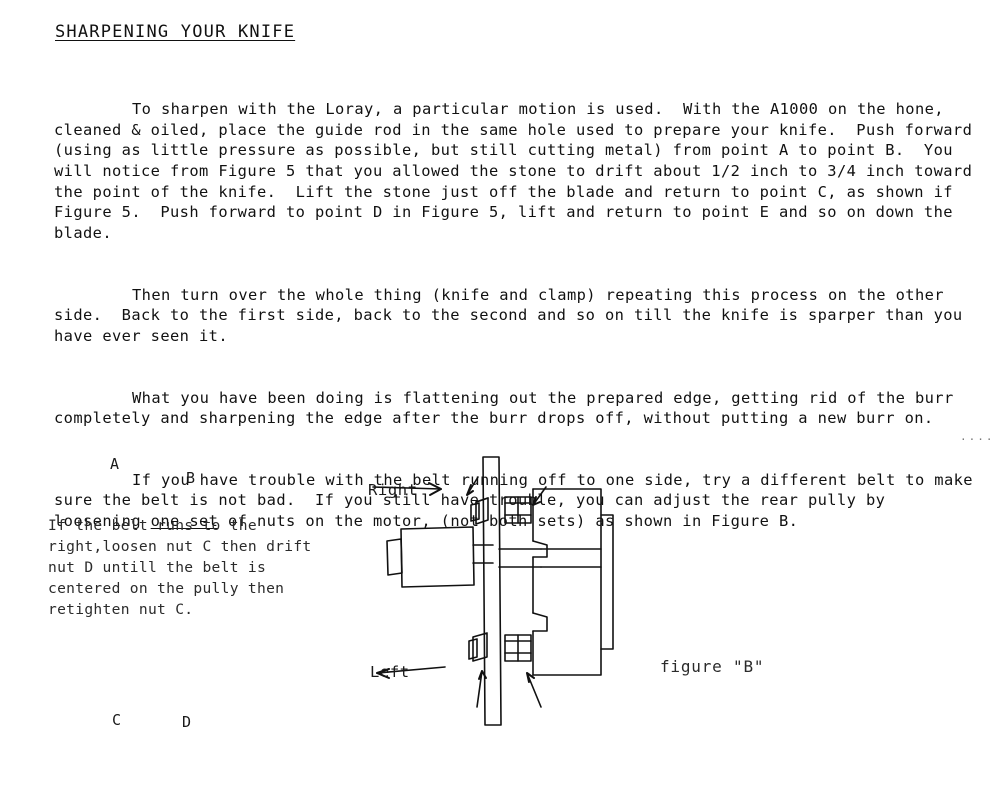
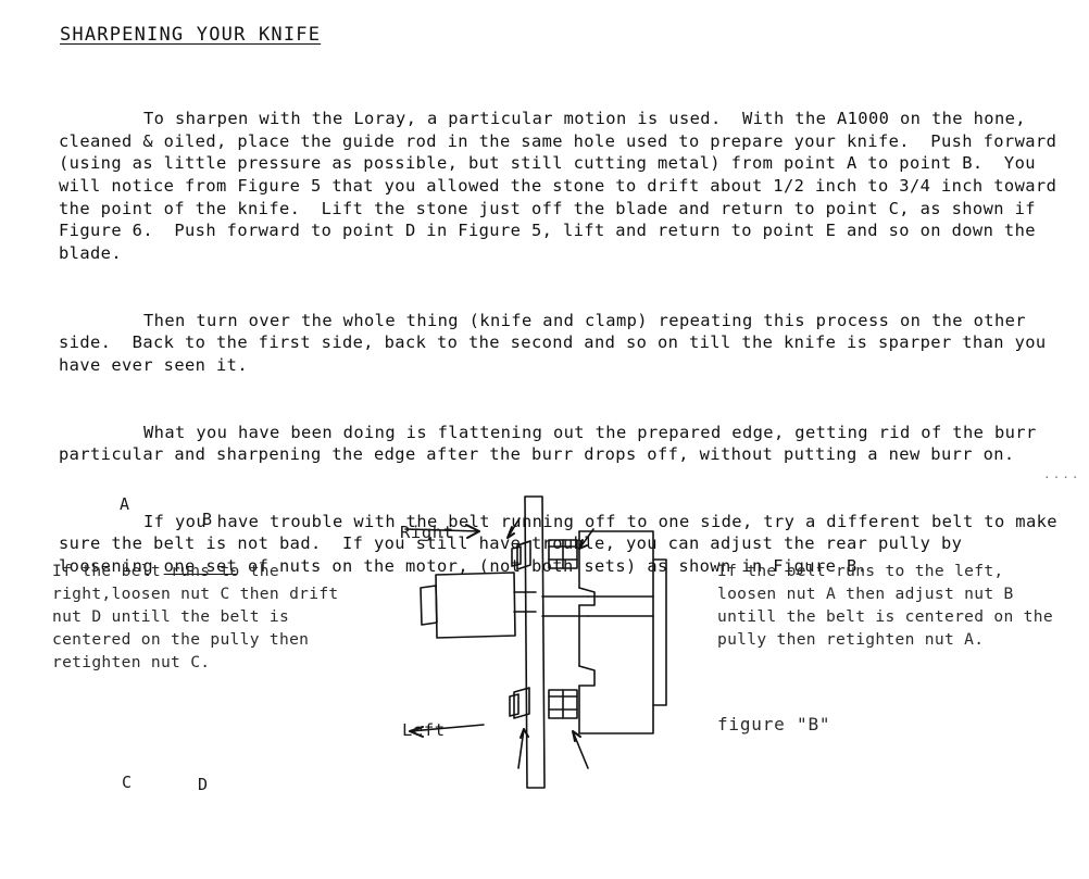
  SHARPENING YOUR KNIFE
- To sharpen with the Loray, a particular motion is used. With the A1000 on the hone, cleaned & oiled, place the guide rod in the same hole used to prepare your knife. Push forward (using as little pressure as possible, but still cutting metal) from point A to point B. You will notice from Figure 5 that you allowed the stone to drift about 1/2 inch to 3/4 inch toward the point of the knife. Lift the stone just off the blade and return to point C, as shown if Figure 5. Push forward to point D in Figure 5, lift and return to point E and so on down the blade.
+ To sharpen with the Loray, a particular motion is used. With the A1000 on the hone, cleaned & oiled, place the guide rod in the same hole used to prepare your knife. Push forward (using as little pressure as possible, but still cutting metal) from point A to point B. You will notice from Figure 5 that you allowed the stone to drift about 1/2 inch to 3/4 inch toward the point of the knife. Lift the stone just off the blade and return to point C, as shown if Figure 6. Push forward to point D in Figure 5, lift and return to point E and so on down the blade.
  Then turn over the whole thing (knife and clamp) repeating this process on the other side. Back to the first side, back to the second and so on till the knife is sparper than you have ever seen it.
- What you have been doing is flattening out the prepared edge, getting rid of the burr completely and sharpening the edge after the burr drops off, without putting a new burr on.
+ What you have been doing is flattening out the prepared edge, getting rid of the burr particular and sharpening the edge after the burr drops off, without putting a new burr on.
  If you have trouble with the belt running off to one side, try a different belt to make sure the belt is not bad. If you still have troule, you can adjust the rear pully by loosening one set of nuts on the motor, (not both sets) as shown in Figure B.
  ....
  If the belt runs to the right,loosen nut C then drift nut D untill the belt is centered on the pully then retighten nut C.
+ If the belt runs to the left, loosen nut A then adjust nut B untill the belt is centered on the pully then retighten nut A.
  figure "B"
  A
  B
  C
  D
  Right
  Left
